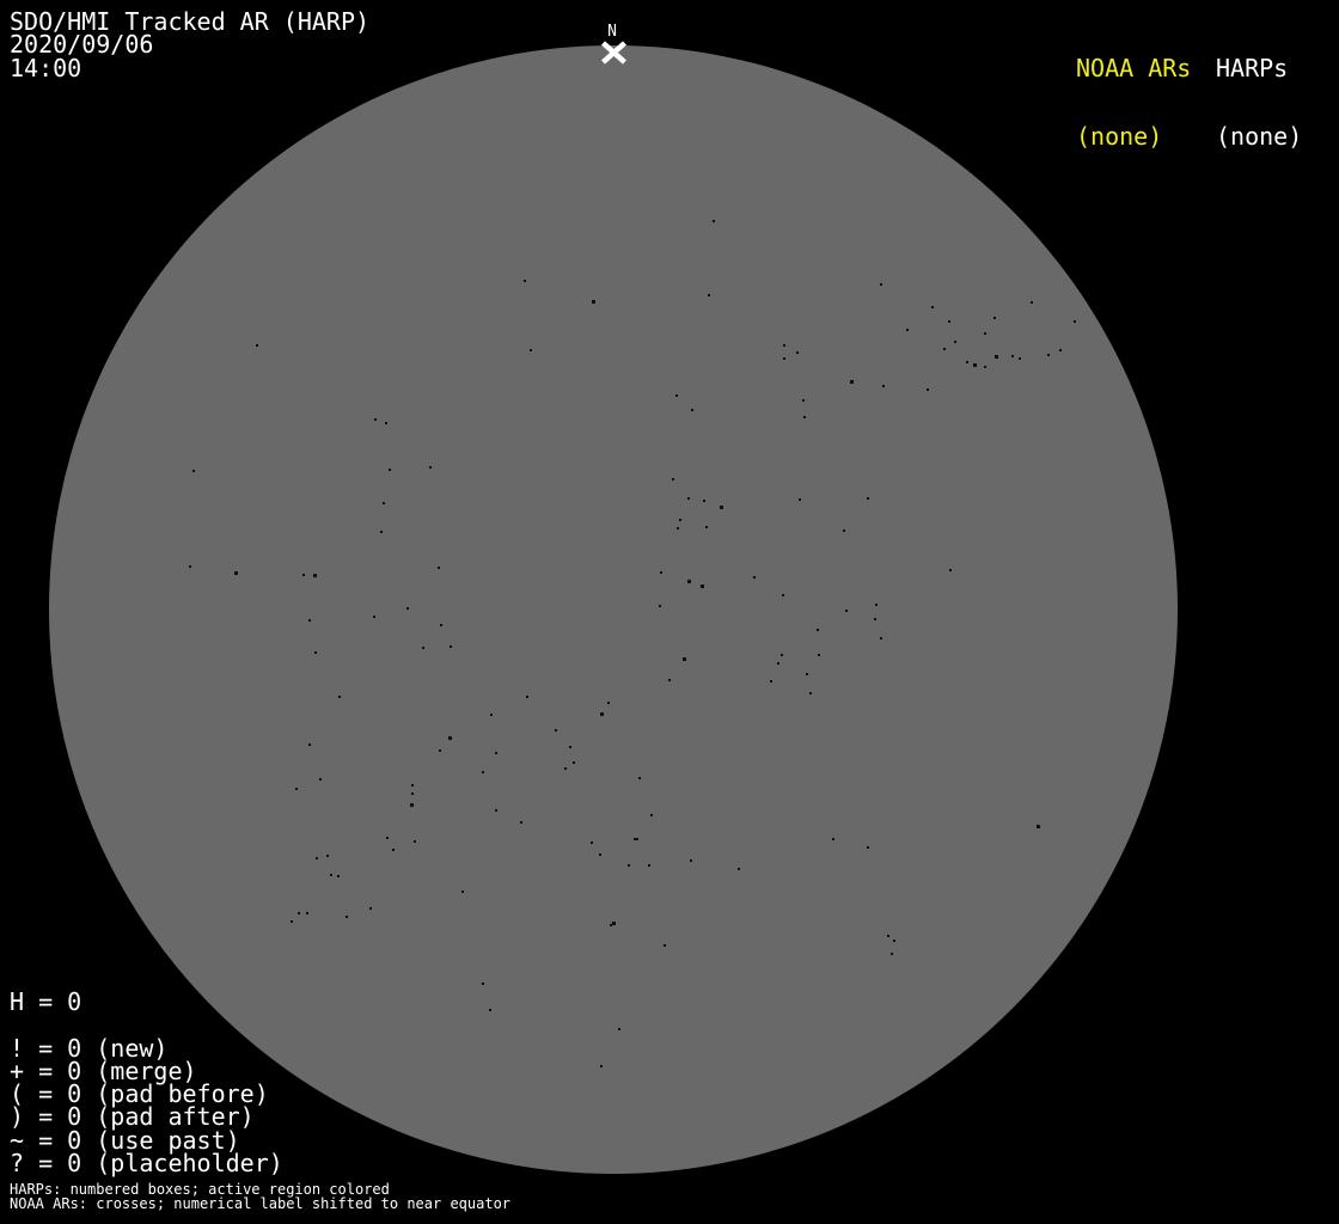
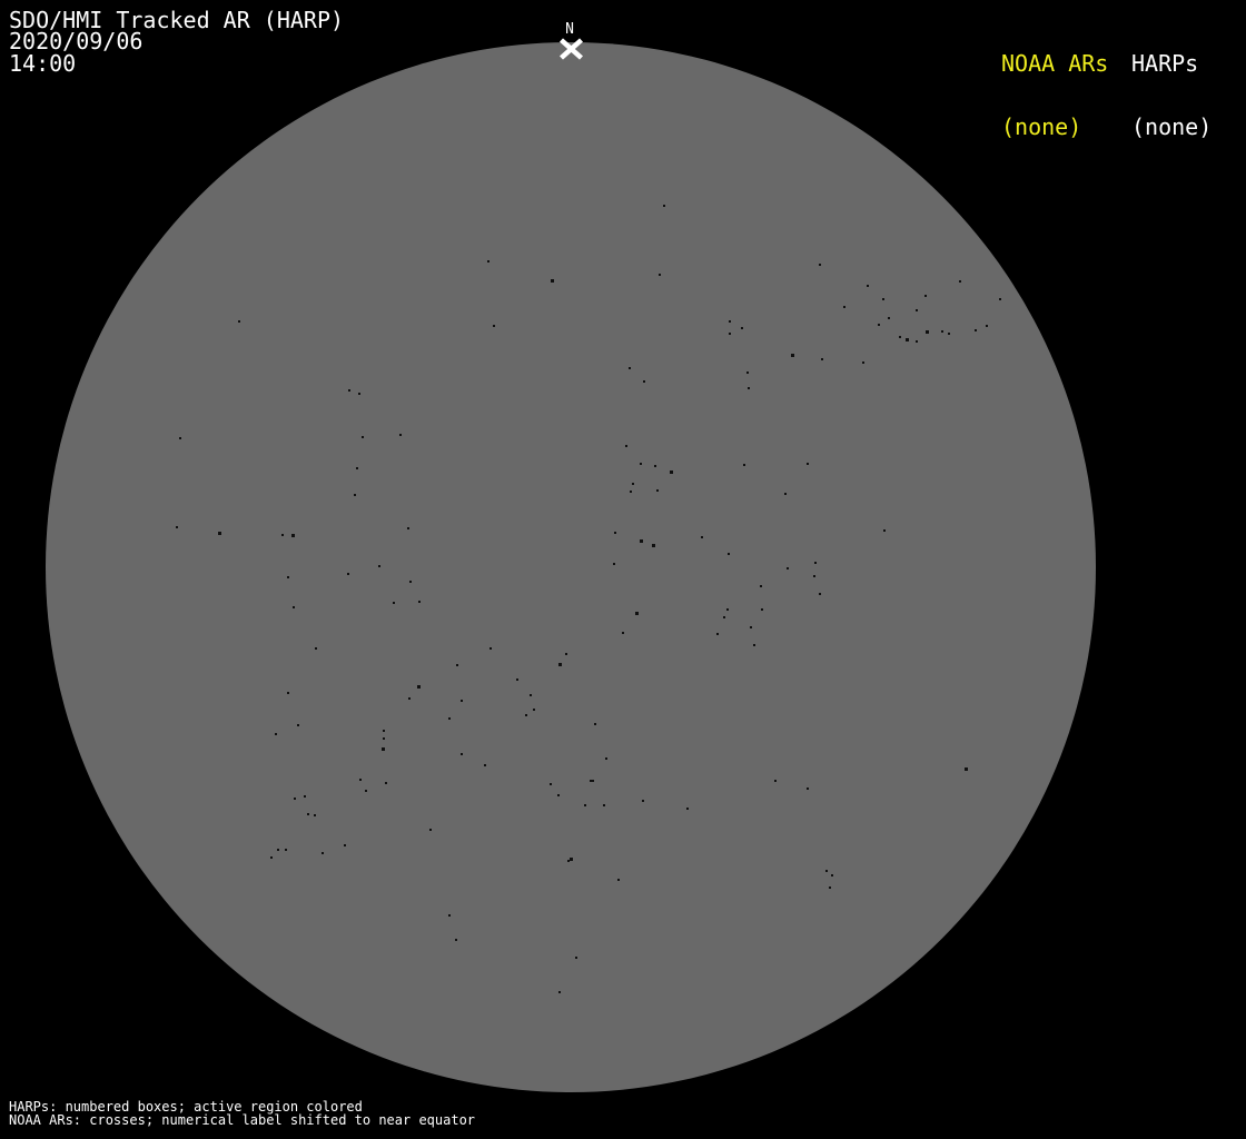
  N
  SDO/HMI Tracked AR (HARP)
  2020/09/06
  14:00
  NOAA ARs
  (none)
  HARPs
  (none)
- H = 0
- ! = 0 (new)
- + = 0 (merge)
- ( = 0 (pad before)
- ) = 0 (pad after)
- ~ = 0 (use past)
- ? = 0 (placeholder)
  HARPs: numbered boxes; active region colored
  NOAA ARs: crosses; numerical label shifted to near equator
